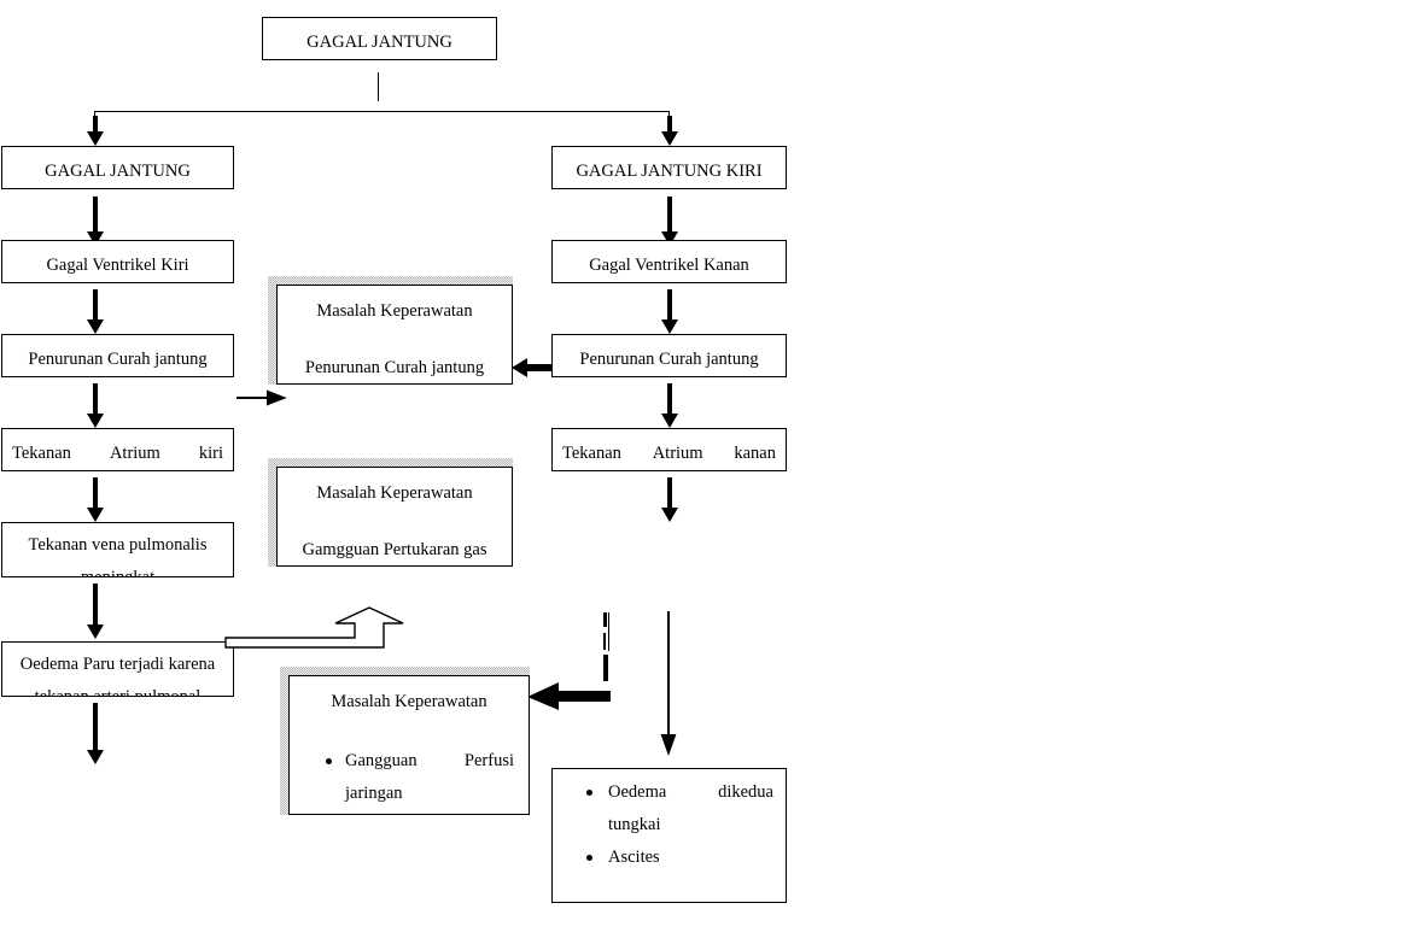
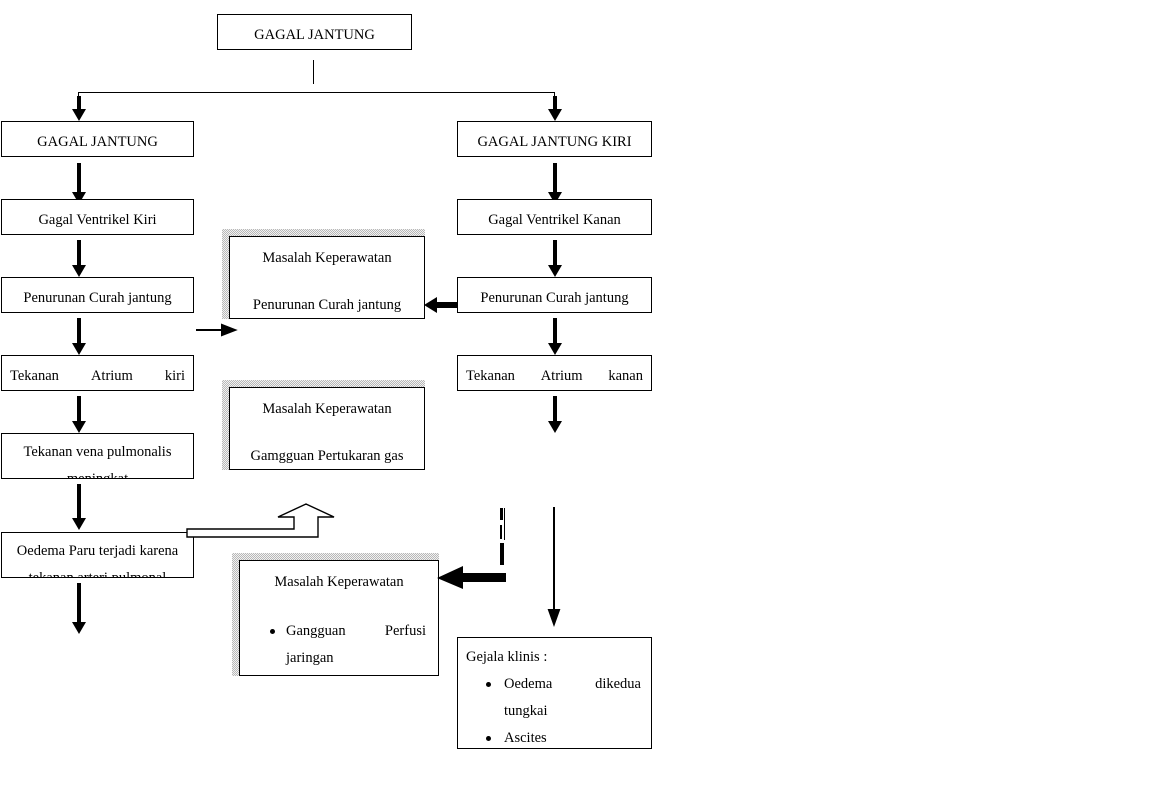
  GAGAL JANTUNG
  GAGAL JANTUNG
  Gagal Ventrikel Kiri
  Penurunan Curah jantung
  Tekanan
  Atrium
  kiri
  Tekanan vena pulmonalis
  Oedema Paru terjadi karena
  GAGAL JANTUNG KIRI
  Gagal Ventrikel Kanan
  Penurunan Curah jantung
  Tekanan
  Atrium
  kanan
+ Gejala klinis :
  Oedema dikedua tungkai
  Ascites
  Masalah Keperawatan
  Penurunan Curah jantung
  Masalah Keperawatan
  Gamgguan Pertukaran gas
  Masalah Keperawatan
  Gangguan Perfusi jaringan
